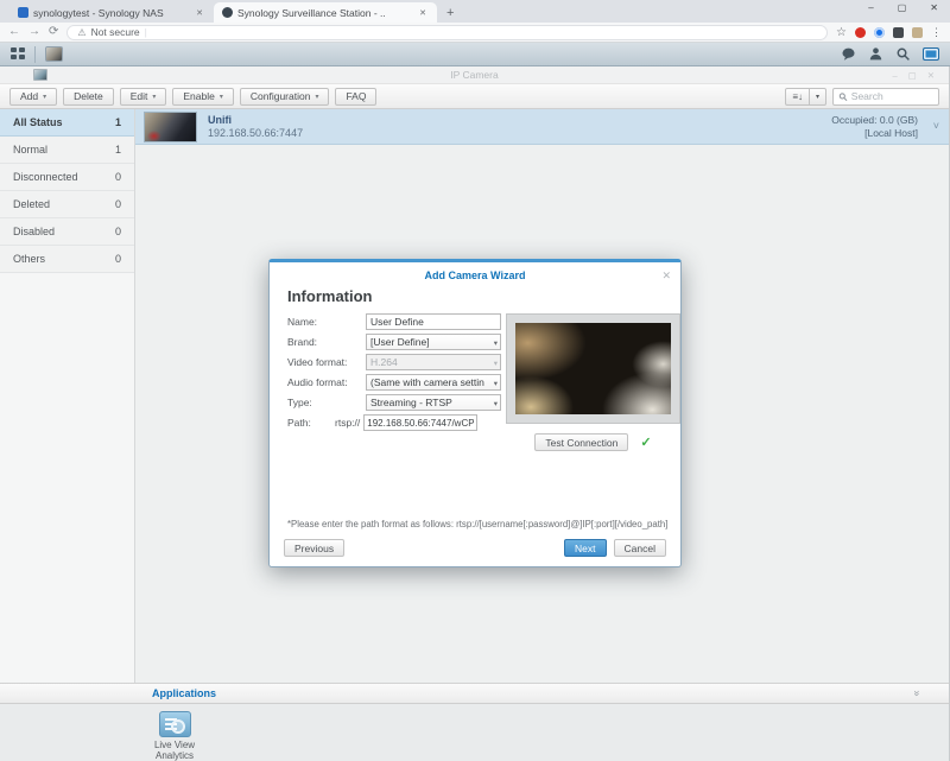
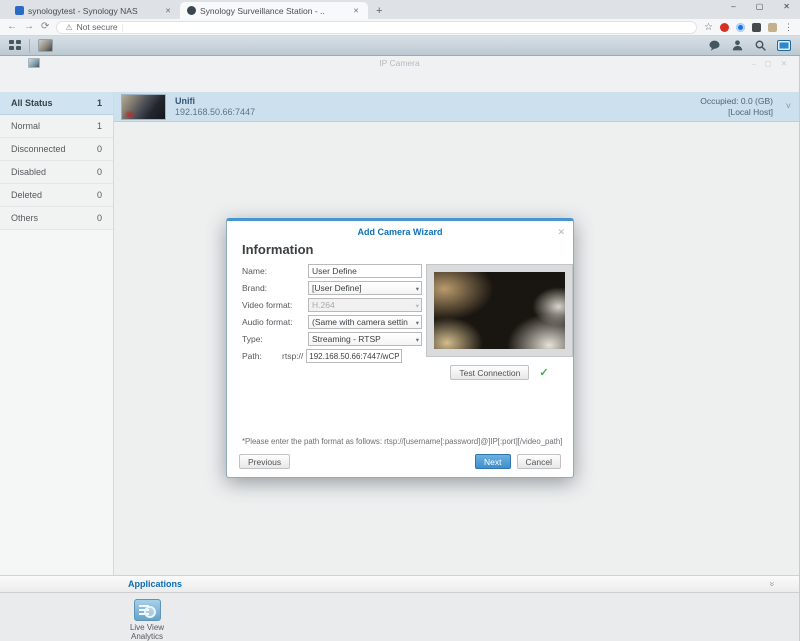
  synologytest - Synology NAS
  Synology Surveillance Station - ..
  +
  –
  ▢
  ✕
  ←
  →
  ⟳
  ⚠
  Not secure
  ☆
  ⋮
  IP Camera
  ▢
  ✕
- Add
- Delete
- Edit
- Enable
- Configuration
- FAQ
- ≡↓
- Search
  All Status
  1
  Normal
  1
  Disconnected
  0
- Deleted
+ Disabled
  0
- Disabled
+ Deleted
  0
  Others
  0
  Unifi
  192.168.50.66:7447
  Occupied: 0.0 (GB)
  [Local Host]
  ˅
  Applications
  Live View Analytics
  Add Camera Wizard
  ✕
  Information
  Name:
  User Define
  Brand:
  [User Define]
  Video format:
  H.264
  Audio format:
  (Same with camera settin
  Type:
  Streaming - RTSP
  Path:
  rtsp://
  192.168.50.66:7447/wCP
  Test Connection
  ✓
  *Please enter the path format as follows: rtsp://[username[:password]@]IP[:port][/video_path]
  Previous
  Next
  Cancel
